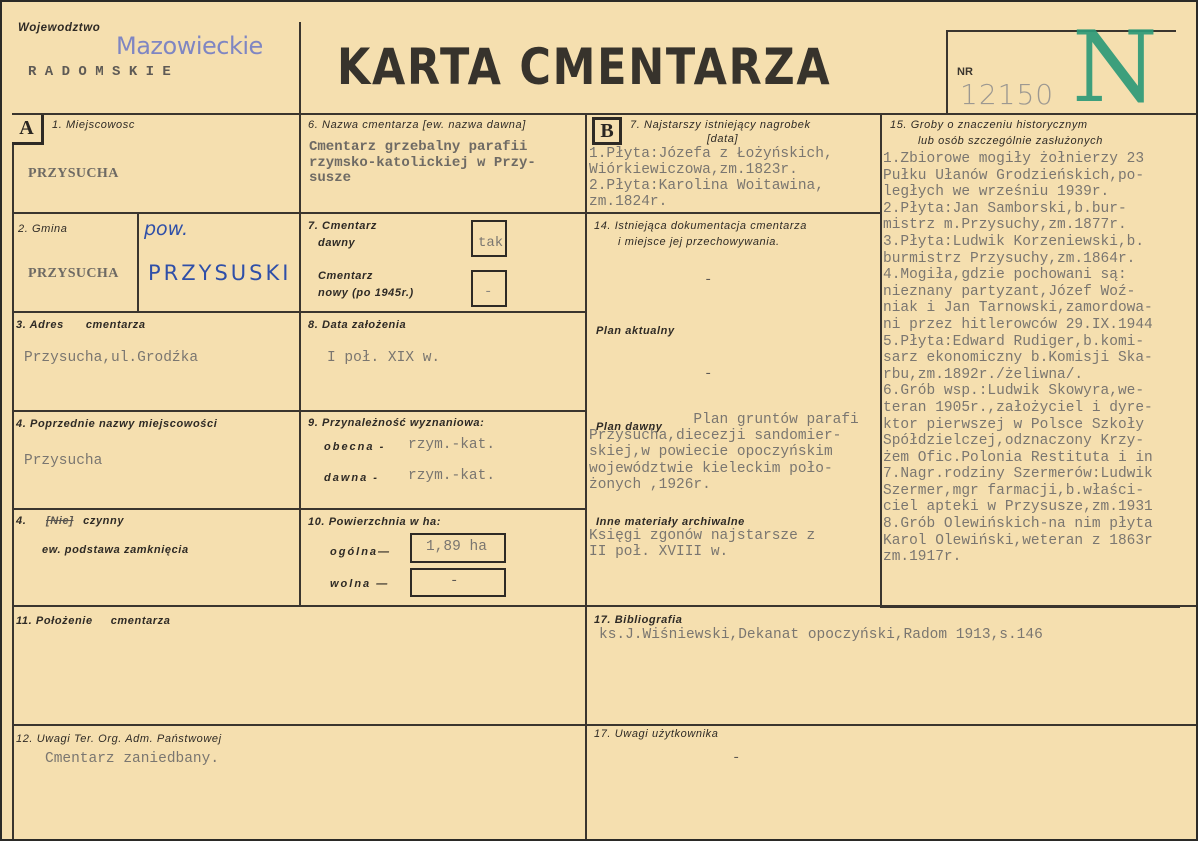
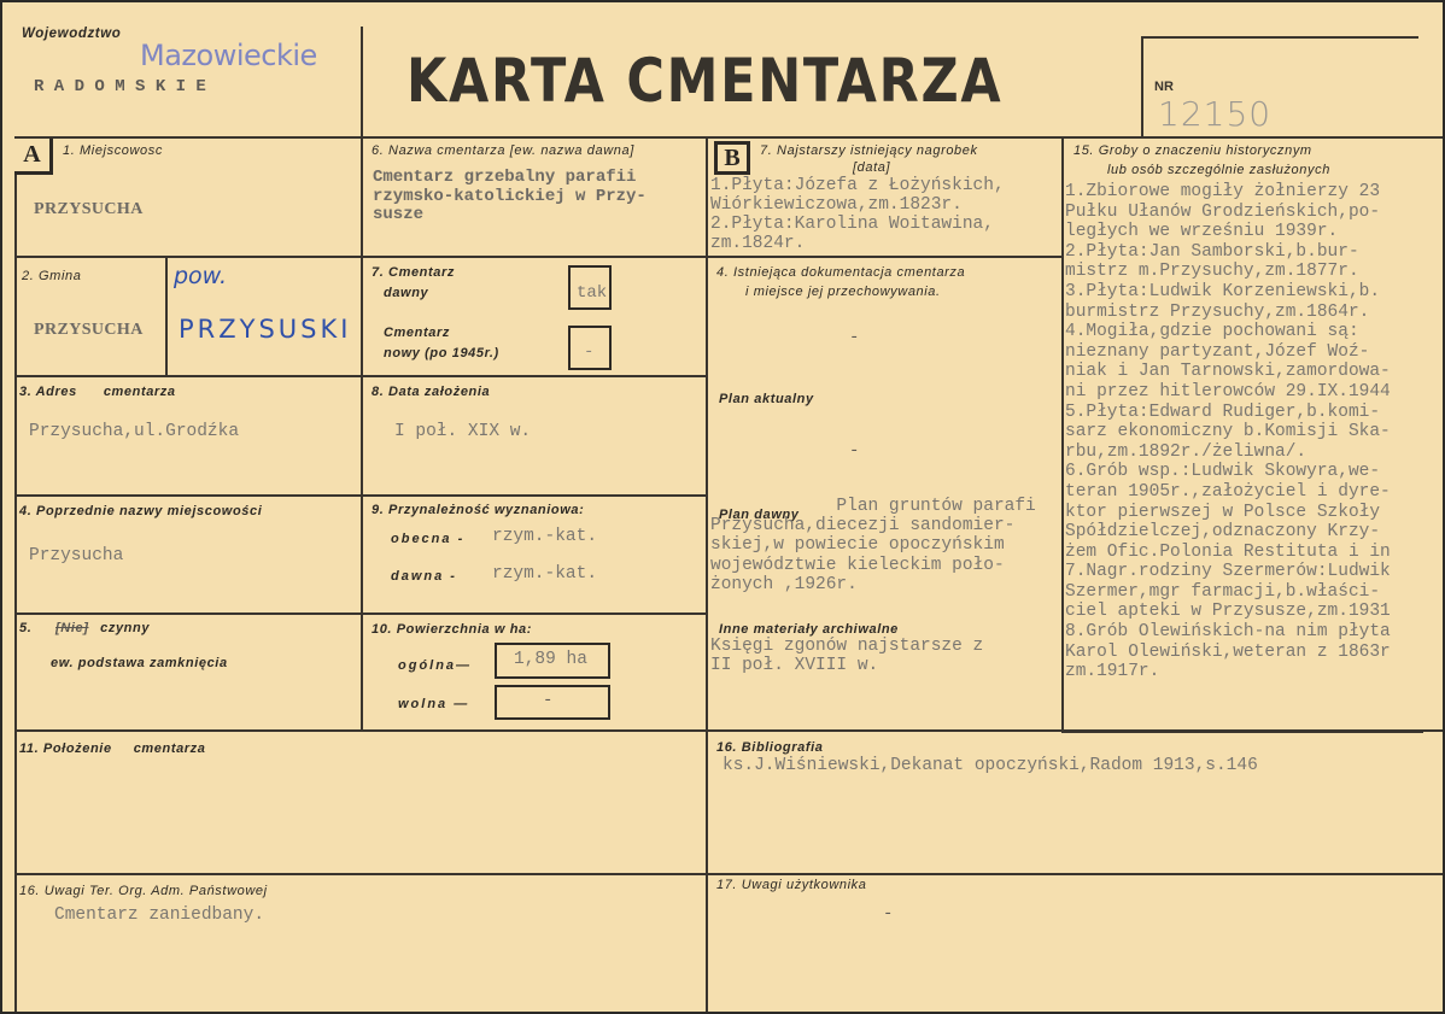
  Wojewodztwo
  Mazowieckie
  R A D O M S K I E
  KARTA CMENTARZA
  NR
  12150
- N
  A
  1. Miejscowosc
  PRZYSUCHA
  2. Gmina
  PRZYSUCHA
  pow.
  PRZYSUSKI
  3. Adres cmentarza
  Przysucha,ul.Grodźka
  4. Poprzednie nazwy miejscowości
  Przysucha
- 4. [Nie] czynny
+ 5. [Nie] czynny
  ew. podstawa zamknięcia
  6. Nazwa cmentarza [ew. nazwa dawna]
  Cmentarz grzebalny parafii
  rzymsko-katolickiej w Przy-
  susze
  7. Cmentarz
  dawny
  tak
  Cmentarz
  nowy (po 1945r.)
  -
  8. Data założenia
  I poł. XIX w.
  9. Przynależność wyznaniowa:
  obecna -
  rzym.-kat.
  dawna -
  rzym.-kat.
  10. Powierzchnia w ha:
  ogólna—
  1,89 ha
  wolna —
  -
  11. Położenie cmentarza
- 12. Uwagi Ter. Org. Adm. Państwowej
+ 16. Uwagi Ter. Org. Adm. Państwowej
  Cmentarz zaniedbany.
  B
  7. Najstarszy istniejący nagrobek
  [data]
  1.Płyta:Józefa z Łożyńskich,
  Wiórkiewiczowa,zm.1823r.
  2.Płyta:Karolina Woitawina,
  zm.1824r.
- 14. Istniejąca dokumentacja cmentarza
+ 4. Istniejąca dokumentacja cmentarza
  i miejsce jej przechowywania.
  -
  Plan aktualny
  -
  Plan dawny
  Plan gruntów parafi
  Przysucha,diecezji sandomier-
  skiej,w powiecie opoczyńskim
  województwie kieleckim poło-
  żonych ,1926r.
  Inne materiały archiwalne
  Księgi zgonów najstarsze z
  II poł. XVIII w.
  15. Groby o znaczeniu historycznym
  lub osób szczególnie zasłużonych
  1.Zbiorowe mogiły żołnierzy 23
  Pułku Ułanów Grodzieńskich,po-
  ległych we wrześniu 1939r.
  2.Płyta:Jan Samborski,b.bur-
  mistrz m.Przysuchy,zm.1877r.
  3.Płyta:Ludwik Korzeniewski,b.
  burmistrz Przysuchy,zm.1864r.
  4.Mogiła,gdzie pochowani są:
  nieznany partyzant,Józef Woź-
  niak i Jan Tarnowski,zamordowa-
  ni przez hitlerowców 29.IX.1944
  5.Płyta:Edward Rudiger,b.komi-
  sarz ekonomiczny b.Komisji Ska-
  rbu,zm.1892r./żeliwna/.
  6.Grób wsp.:Ludwik Skowyra,we-
  teran 1905r.,założyciel i dyre-
  ktor pierwszej w Polsce Szkoły
  Spółdzielczej,odznaczony Krzy-
  żem Ofic.Polonia Restituta i in
  7.Nagr.rodziny Szermerów:Ludwik
  Szermer,mgr farmacji,b.właści-
  ciel apteki w Przysusze,zm.1931
  8.Grób Olewińskich-na nim płyta
  Karol Olewiński,weteran z 1863r
  zm.1917r.
- 17. Bibliografia
+ 16. Bibliografia
  ks.J.Wiśniewski,Dekanat opoczyński,Radom 1913,s.146
  17. Uwagi użytkownika
  -
